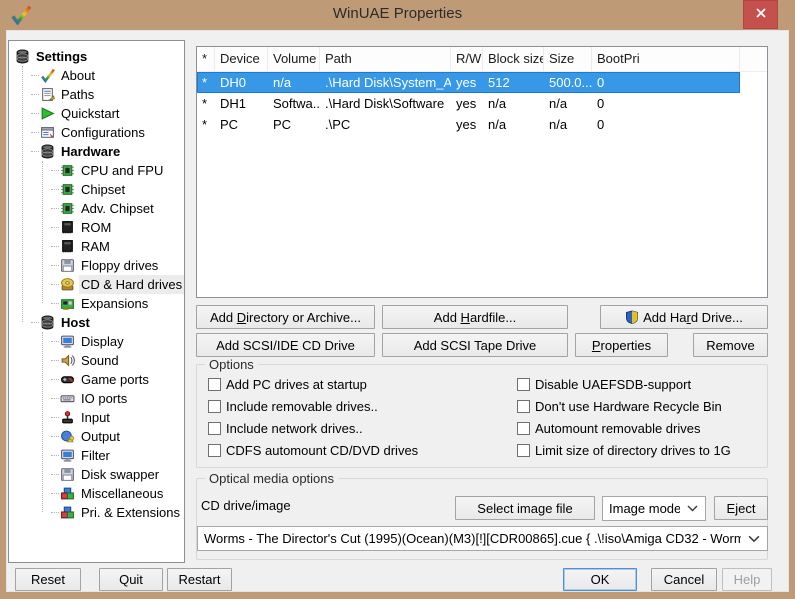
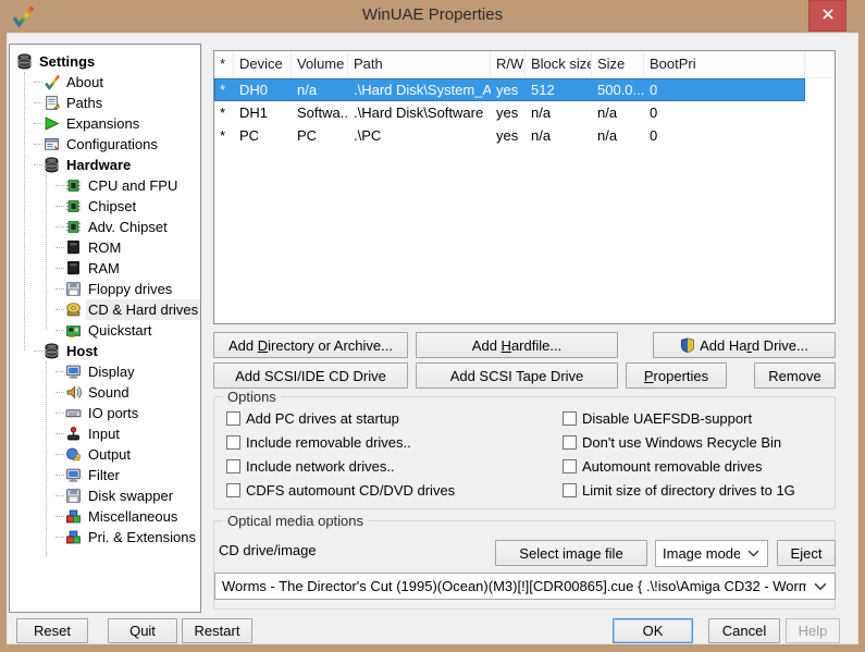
  WinUAE Properties
  Settings
  About
  Paths
- Quickstart
+ Expansions
  Configurations
  Hardware
  CPU and FPU
  Chipset
  Adv. Chipset
  ROM
  RAM
  Floppy drives
  CD & Hard drives
- Expansions
+ Quickstart
  Host
  Display
  Sound
- Game ports
  IO ports
  Input
  Output
  Filter
  Disk swapper
  Miscellaneous
  Pri. & Extensions
  *
  Device
  Volume
  Path
  R/W
  Block size
  Size
  BootPri
  *
  DH0
  n/a
  .\Hard Disk\System_A
  yes
  512
  500.0...
  0
  *
  DH1
  Softwa..
  .\Hard Disk\Software
  yes
  n/a
  n/a
  0
  *
  PC
  PC
  .\PC
  yes
  n/a
  n/a
  0
  Add Directory or Archive...
  Add Hardfile...
  Add Hard Drive...
  Add SCSI/IDE CD Drive
  Add SCSI Tape Drive
  Properties
  Remove
  Options
  Add PC drives at startup
  Include removable drives..
  Include network drives..
  CDFS automount CD/DVD drives
  Disable UAEFSDB-support
- Don't use Hardware Recycle Bin
+ Don't use Windows Recycle Bin
  Automount removable drives
  Limit size of directory drives to 1G
  Optical media options
  CD drive/image
  Select image file
  Image mode
  Eject
  Worms - The Director's Cut (1995)(Ocean)(M3)[!][CDR00865].cue { .\!iso\Amiga CD32 - Worm
  Reset
  Quit
  Restart
  OK
  Cancel
  Help
